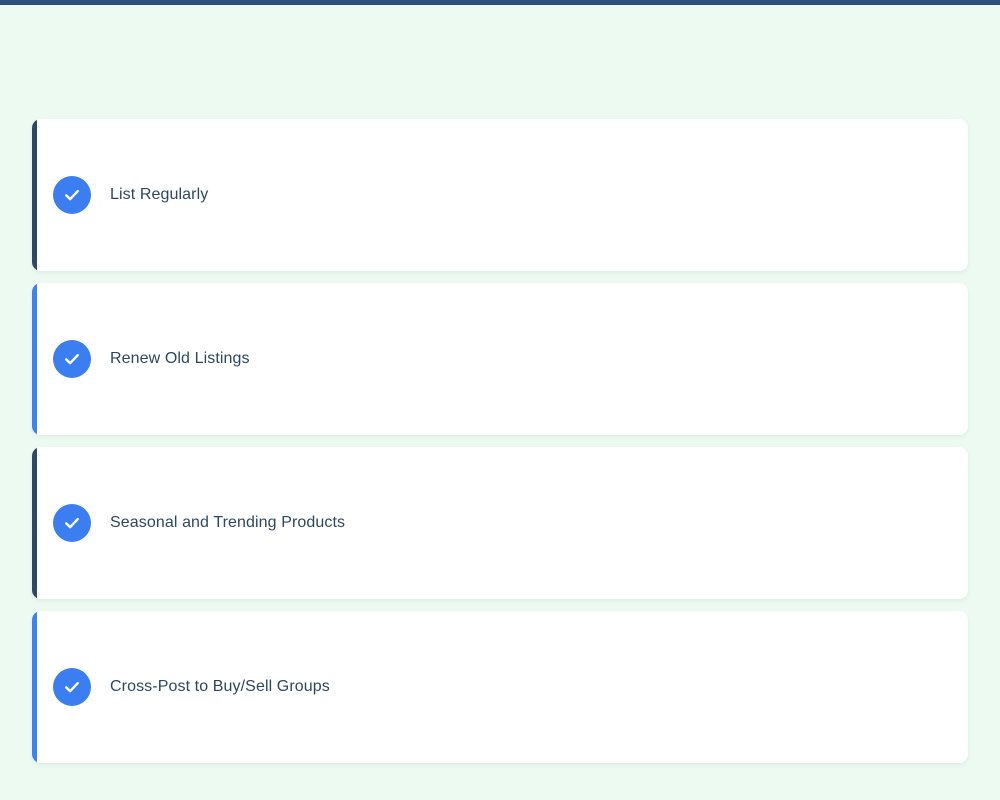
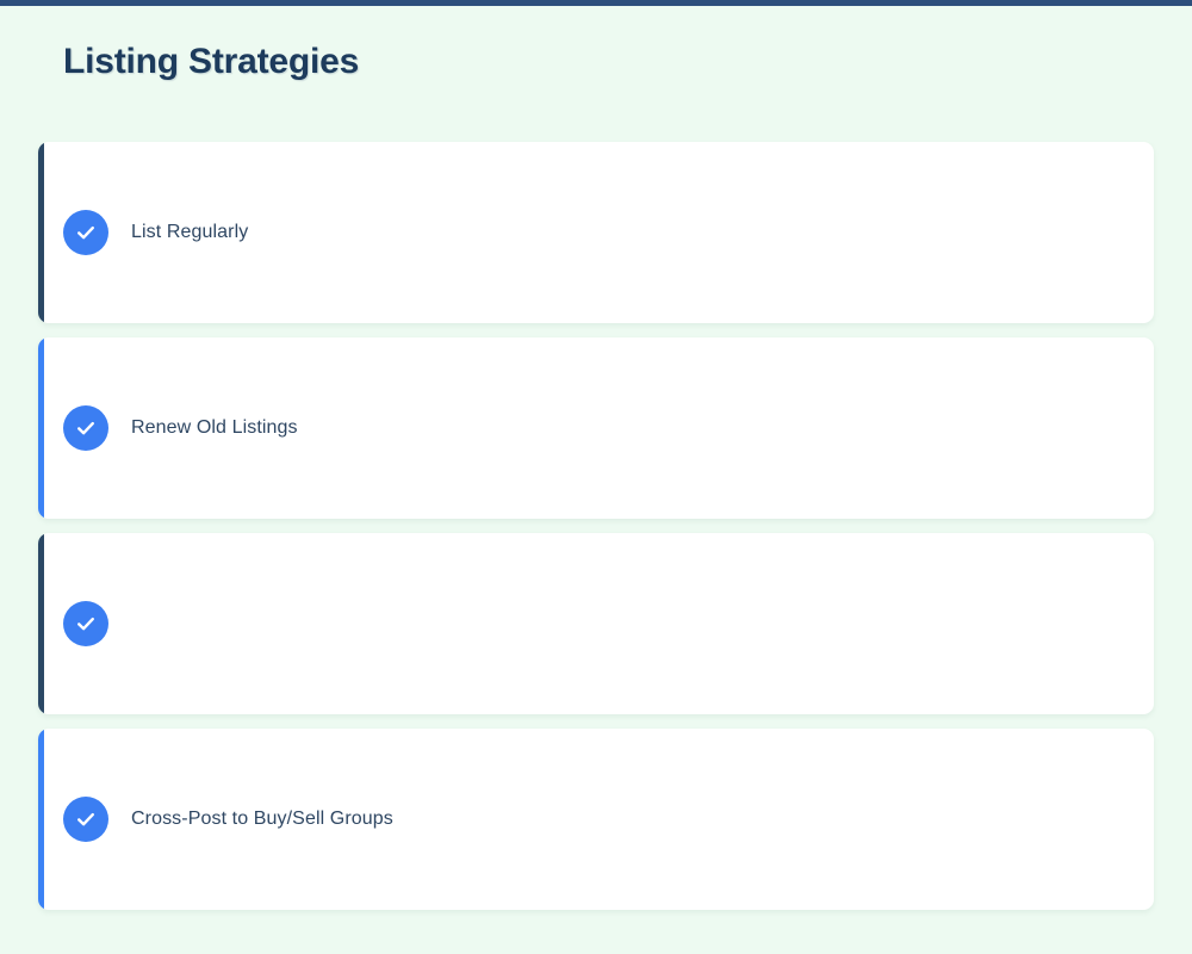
+ Listing Strategies
  List Regularly
  Renew Old Listings
- Seasonal and Trending Products
  Cross-Post to Buy/Sell Groups
